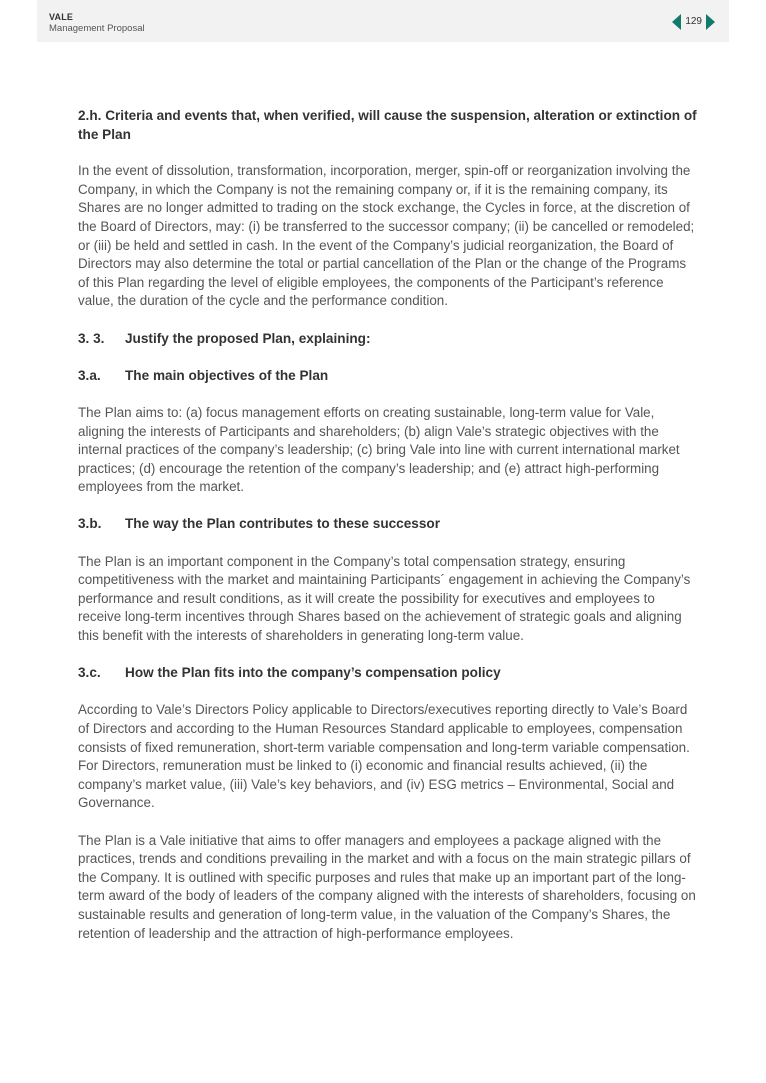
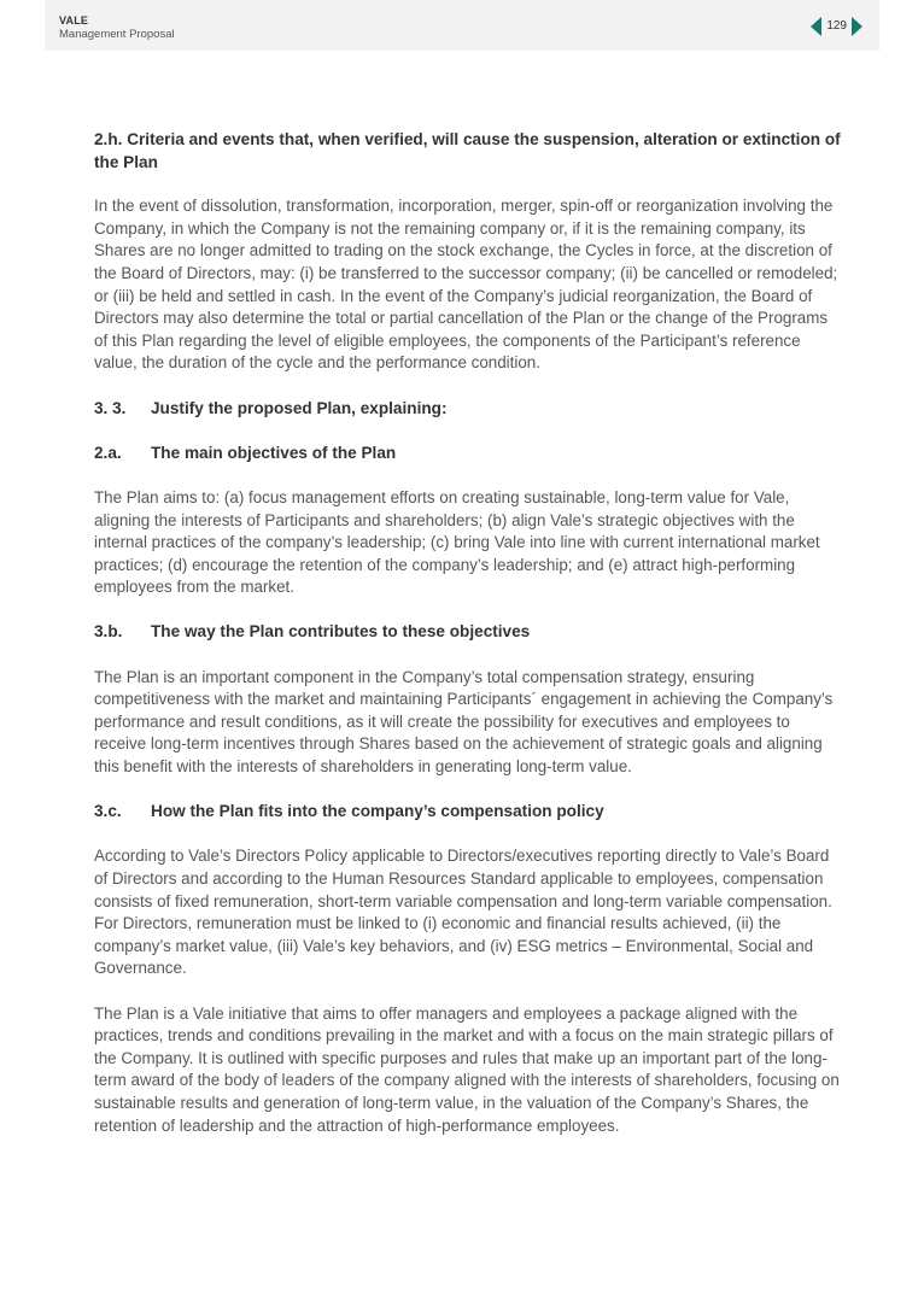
  VALE
  Management Proposal
  129
  2.h. Criteria and events that, when verified, will cause the suspension, alteration or extinction of the Plan
  In the event of dissolution, transformation, incorporation, merger, spin-off or reorganization involving the Company, in which the Company is not the remaining company or, if it is the remaining company, its Shares are no longer admitted to trading on the stock exchange, the Cycles in force, at the discretion of the Board of Directors, may: (i) be transferred to the successor company; (ii) be cancelled or remodeled; or (iii) be held and settled in cash. In the event of the Company’s judicial reorganization, the Board of Directors may also determine the total or partial cancellation of the Plan or the change of the Programs of this Plan regarding the level of eligible employees, the components of the Participant’s reference value, the duration of the cycle and the performance condition.
  3. 3.
  Justify the proposed Plan, explaining:
- 3.a.
+ 2.a.
  The main objectives of the Plan
  The Plan aims to: (a) focus management efforts on creating sustainable, long-term value for Vale, aligning the interests of Participants and shareholders; (b) align Vale’s strategic objectives with the internal practices of the company’s leadership; (c) bring Vale into line with current international market practices; (d) encourage the retention of the company’s leadership; and (e) attract high-performing employees from the market.
  3.b.
- The way the Plan contributes to these successor
+ The way the Plan contributes to these objectives
  The Plan is an important component in the Company’s total compensation strategy, ensuring competitiveness with the market and maintaining Participants´ engagement in achieving the Company’s performance and result conditions, as it will create the possibility for executives and employees to receive long-term incentives through Shares based on the achievement of strategic goals and aligning this benefit with the interests of shareholders in generating long-term value.
  3.c.
  How the Plan fits into the company’s compensation policy
  According to Vale’s Directors Policy applicable to Directors/executives reporting directly to Vale’s Board of Directors and according to the Human Resources Standard applicable to employees, compensation consists of fixed remuneration, short-term variable compensation and long-term variable compensation. For Directors, remuneration must be linked to (i) economic and financial results achieved, (ii) the company’s market value, (iii) Vale’s key behaviors, and (iv) ESG metrics – Environmental, Social and Governance.
  The Plan is a Vale initiative that aims to offer managers and employees a package aligned with the practices, trends and conditions prevailing in the market and with a focus on the main strategic pillars of the Company. It is outlined with specific purposes and rules that make up an important part of the long-term award of the body of leaders of the company aligned with the interests of shareholders, focusing on sustainable results and generation of long-term value, in the valuation of the Company’s Shares, the retention of leadership and the attraction of high-performance employees.
